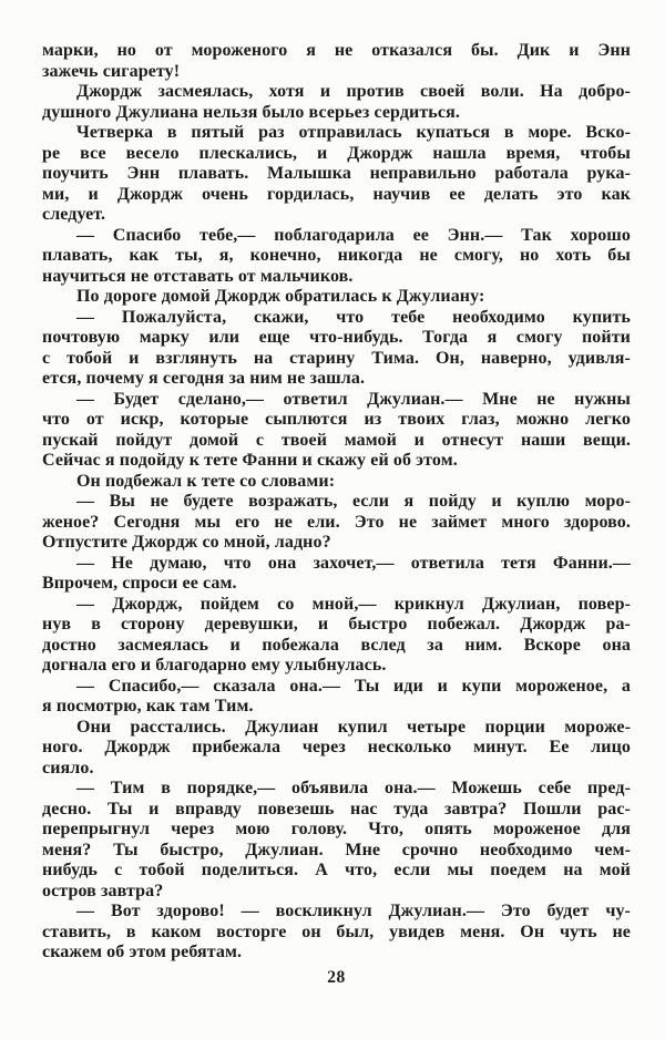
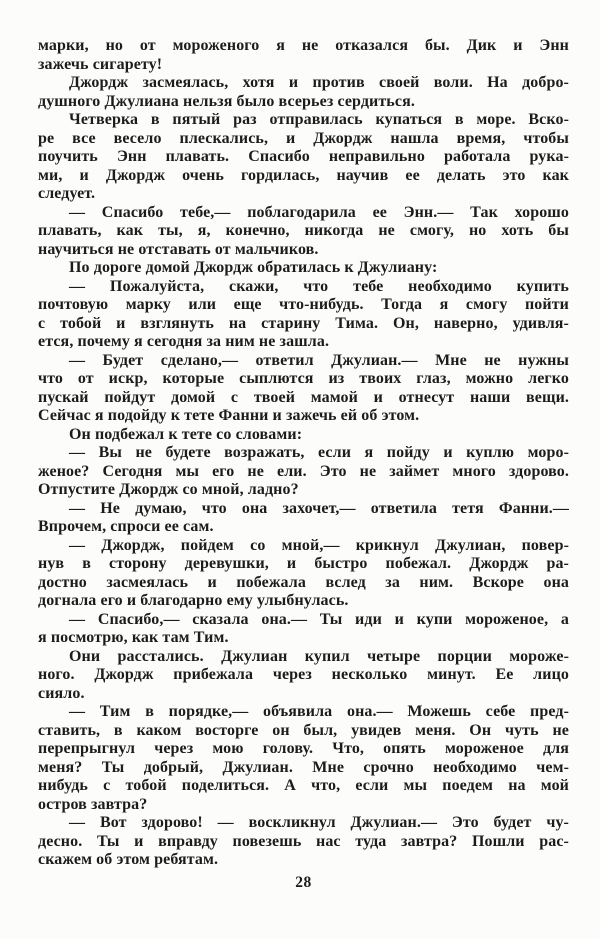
  марки, но от мороженого я не отказался бы. Дик и Энн
  зажечь сигарету!
  Джордж засмеялась, хотя и против своей воли. На добро-
  душного Джулиана нельзя было всерьез сердиться.
  Четверка в пятый раз отправилась купаться в море. Вско-
  ре все весело плескались, и Джордж нашла время, чтобы
- поучить Энн плавать. Малышка неправильно работала рука-
+ поучить Энн плавать. Спасибо неправильно работала рука-
  ми, и Джордж очень гордилась, научив ее делать это как
  следует.
  — Спасибо тебе,— поблагодарила ее Энн.— Так хорошо
  плавать, как ты, я, конечно, никогда не смогу, но хоть бы
  научиться не отставать от мальчиков.
  По дороге домой Джордж обратилась к Джулиану:
  — Пожалуйста, скажи, что тебе необходимо купить
  почтовую марку или еще что-нибудь. Тогда я смогу пойти
  с тобой и взглянуть на старину Тима. Он, наверно, удивля-
  ется, почему я сегодня за ним не зашла.
  — Будет сделано,— ответил Джулиан.— Мне не нужны
  что от искр, которые сыплются из твоих глаз, можно легко
  пускай пойдут домой с твоей мамой и отнесут наши вещи.
- Сейчас я подойду к тете Фанни и скажу ей об этом.
+ Сейчас я подойду к тете Фанни и зажечь ей об этом.
  Он подбежал к тете со словами:
  — Вы не будете возражать, если я пойду и куплю моро-
  женое? Сегодня мы его не ели. Это не займет много здорово.
  Отпустите Джордж со мной, ладно?
  — Не думаю, что она захочет,— ответила тетя Фанни.—
  Впрочем, спроси ее сам.
  — Джордж, пойдем со мной,— крикнул Джулиан, повер-
  нув в сторону деревушки, и быстро побежал. Джордж ра-
  достно засмеялась и побежала вслед за ним. Вскоре она
  догнала его и благодарно ему улыбнулась.
  — Спасибо,— сказала она.— Ты иди и купи мороженое, а
  я посмотрю, как там Тим.
  Они расстались. Джулиан купил четыре порции мороже-
  ного. Джордж прибежала через несколько минут. Ее лицо
  сияло.
  — Тим в порядке,— объявила она.— Можешь себе пред-
- десно. Ты и вправду повезешь нас туда завтра? Пошли рас-
+ ставить, в каком восторге он был, увидев меня. Он чуть не
  перепрыгнул через мою голову. Что, опять мороженое для
- меня? Ты быстро, Джулиан. Мне срочно необходимо чем-
+ меня? Ты добрый, Джулиан. Мне срочно необходимо чем-
  нибудь с тобой поделиться. А что, если мы поедем на мой
  остров завтра?
  — Вот здорово! — воскликнул Джулиан.— Это будет чу-
- ставить, в каком восторге он был, увидев меня. Он чуть не
+ десно. Ты и вправду повезешь нас туда завтра? Пошли рас-
  скажем об этом ребятам.
  28
